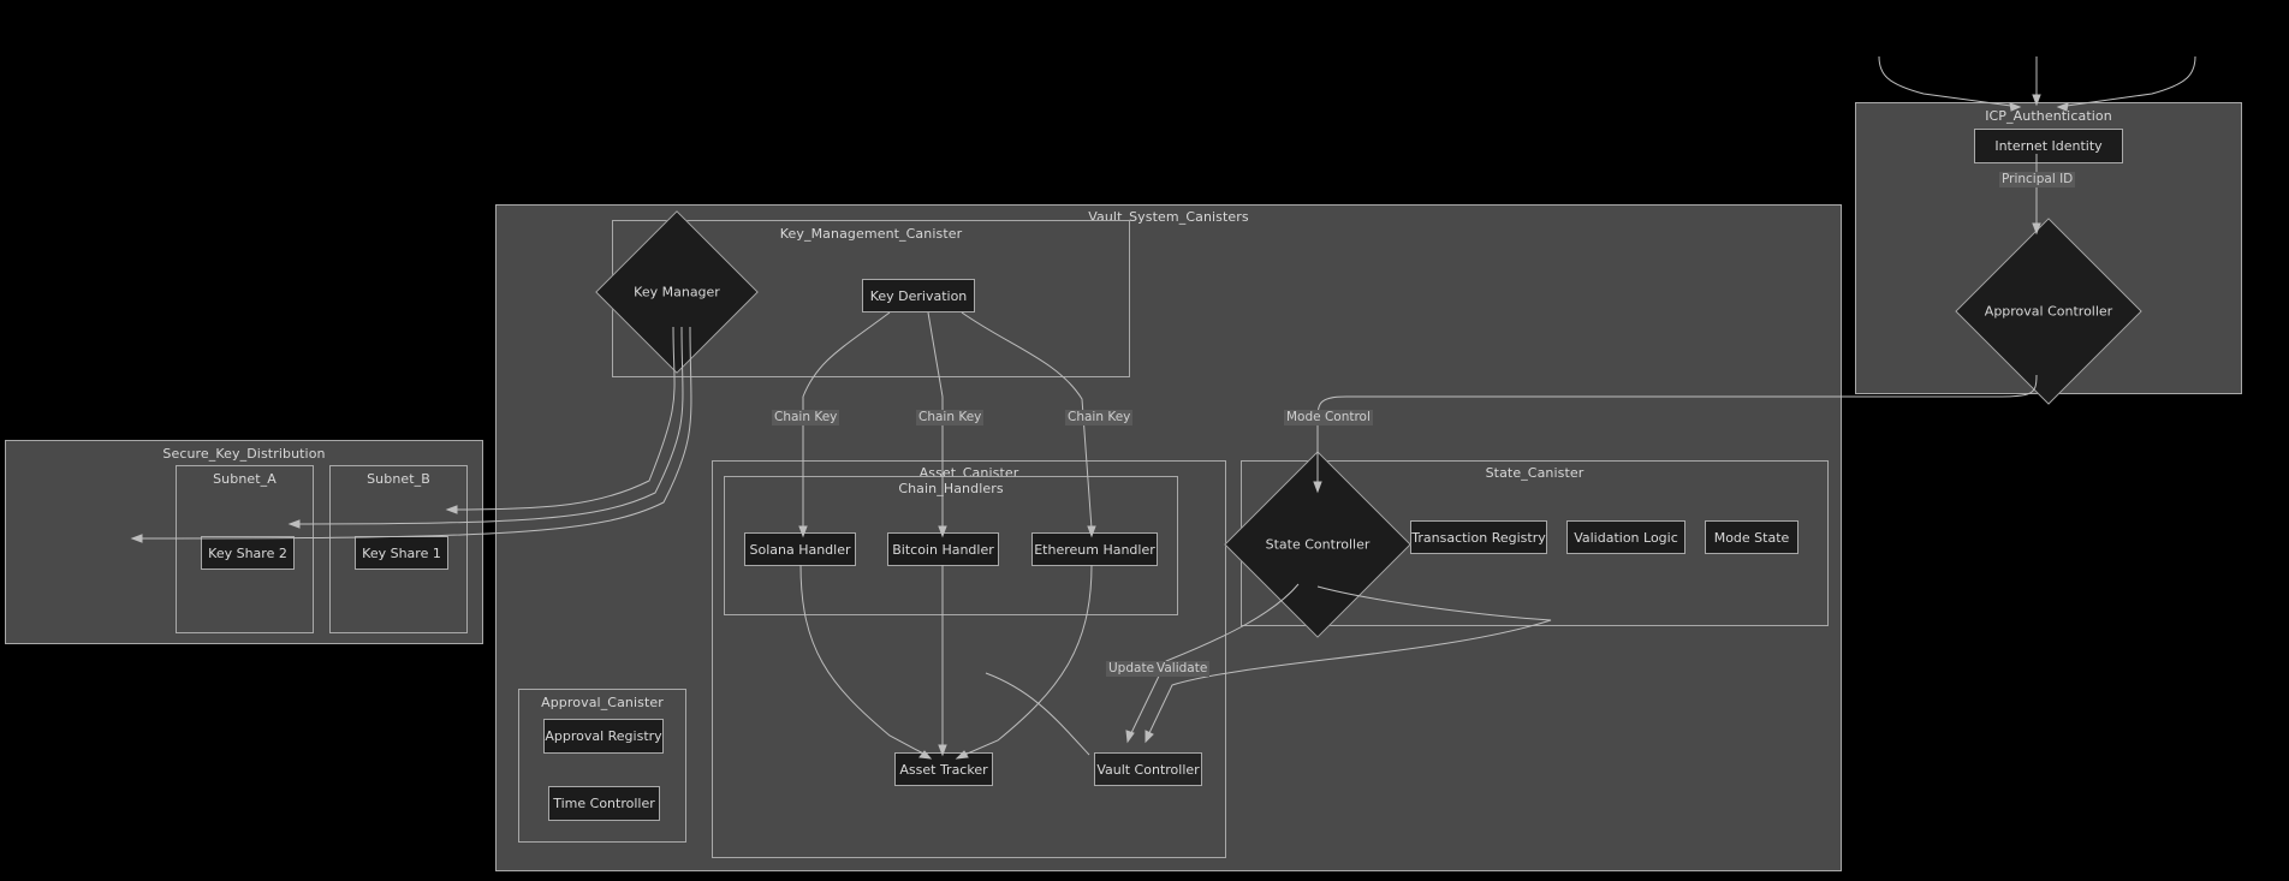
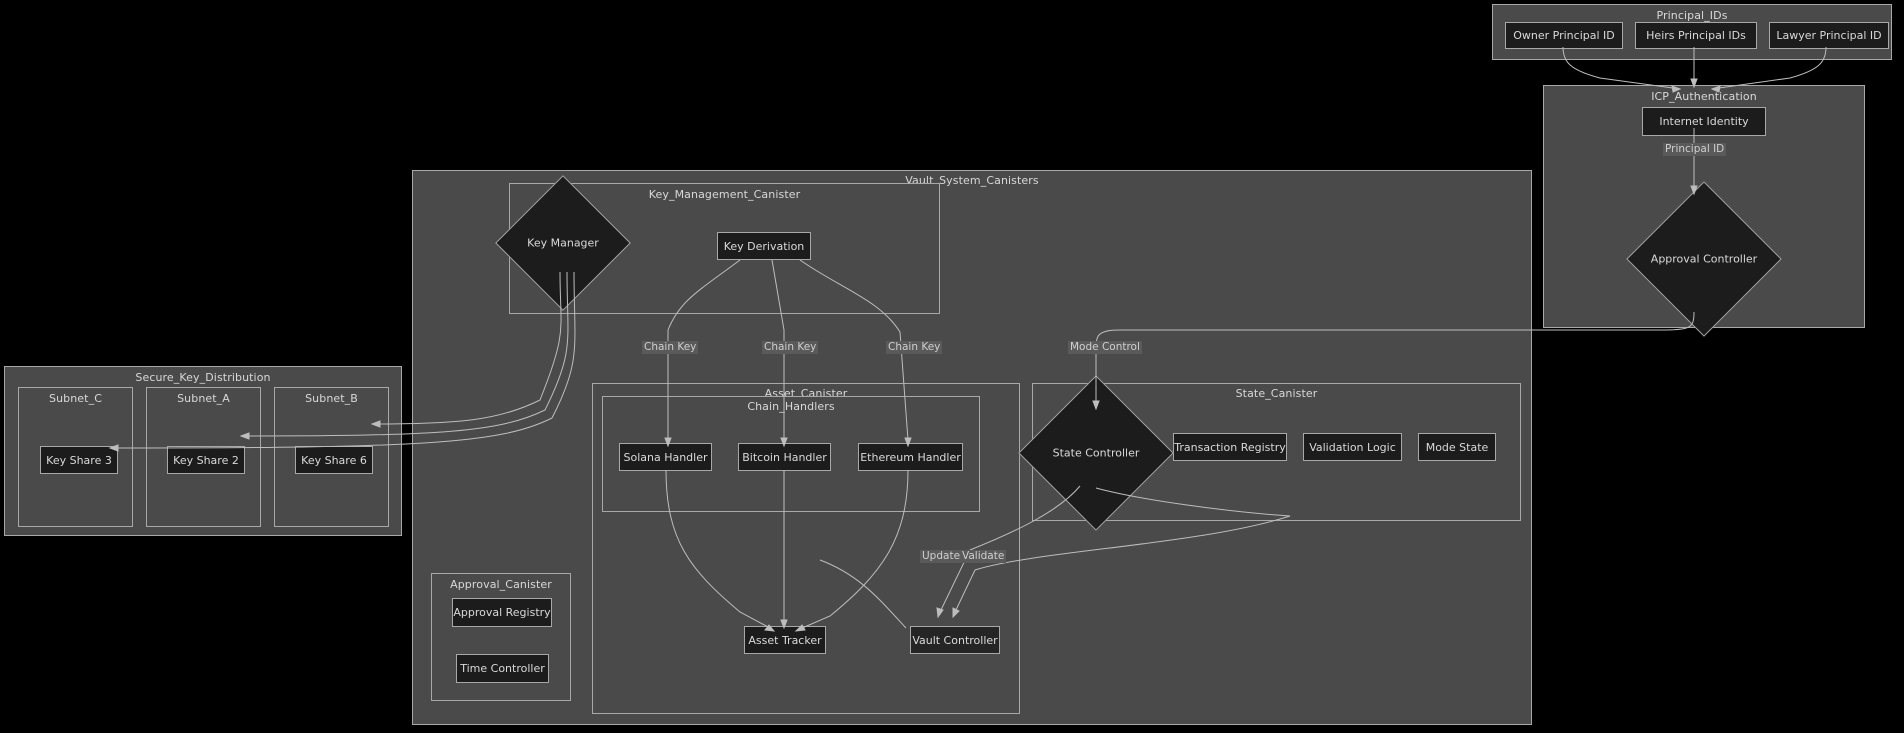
+ Principal_IDs
+ Owner Principal ID
+ Heirs Principal IDs
+ Lawyer Principal ID
  ICP_Authentication
  Internet Identity
  Approval Controller
  Principal ID
  Vault_System_Canisters
  Key_Management_Canister
  Key Manager
  Key Derivation
  Chain Key
  Chain Key
  Chain Key
  Mode Control
  Asset_Canister
  Chain_Handlers
  Solana Handler
  Bitcoin Handler
  Ethereum Handler
  Asset Tracker
  Vault Controller
  Update
  Validate
  State_Canister
  Transaction Registry
  Validation Logic
  Mode State
  State Controller
  Approval_Canister
  Approval Registry
  Time Controller
  Secure_Key_Distribution
+ Subnet_C
+ Key Share 3
  Subnet_A
  Key Share 2
  Subnet_B
- Key Share 1
+ Key Share 6
